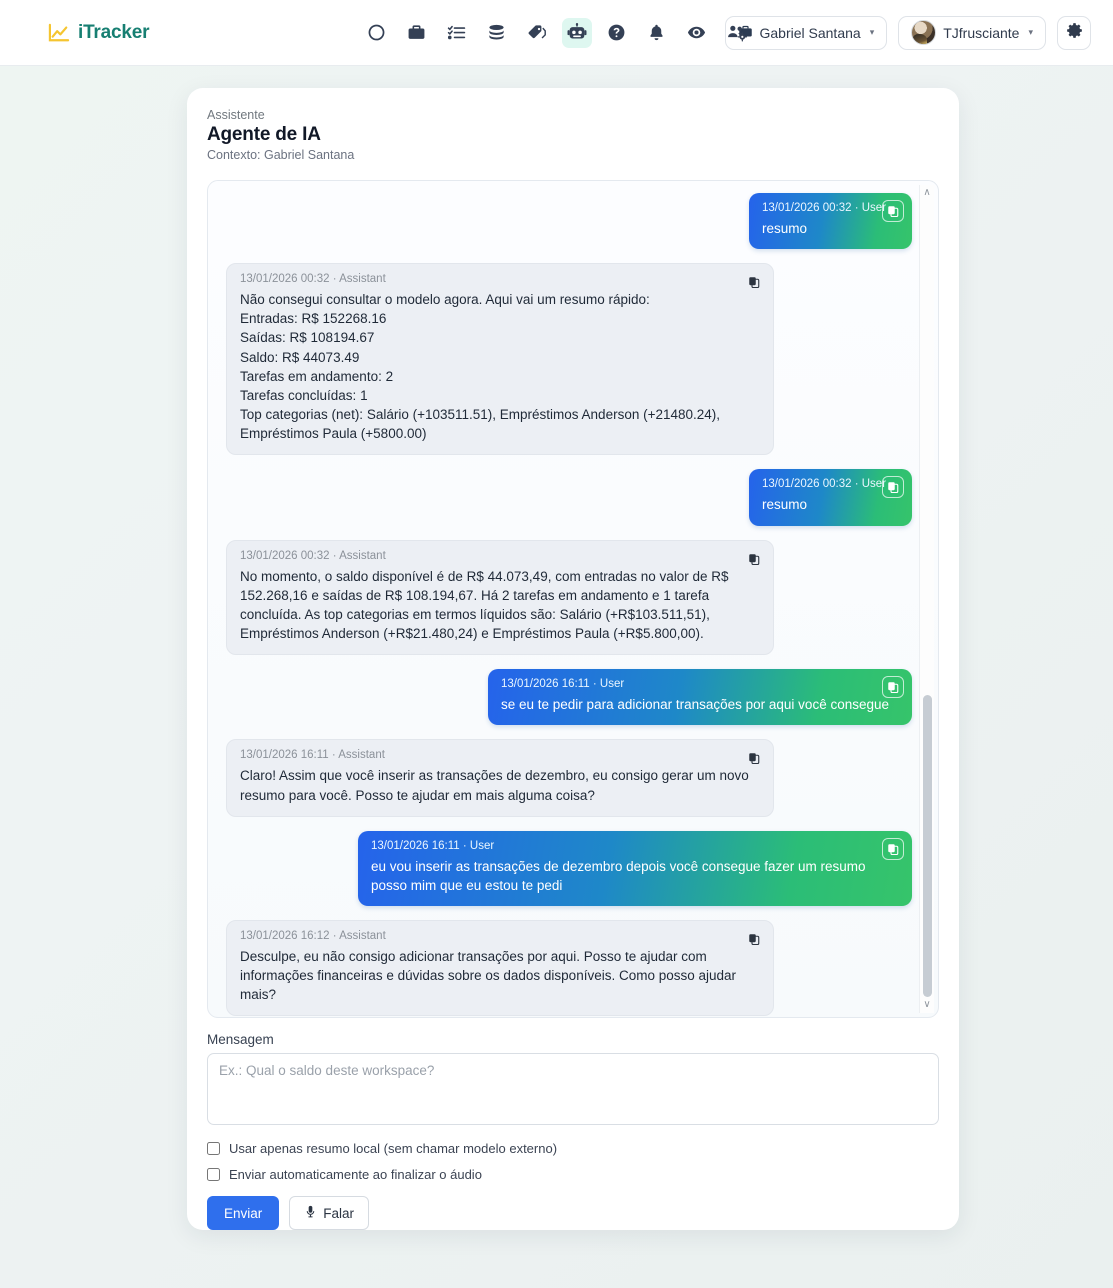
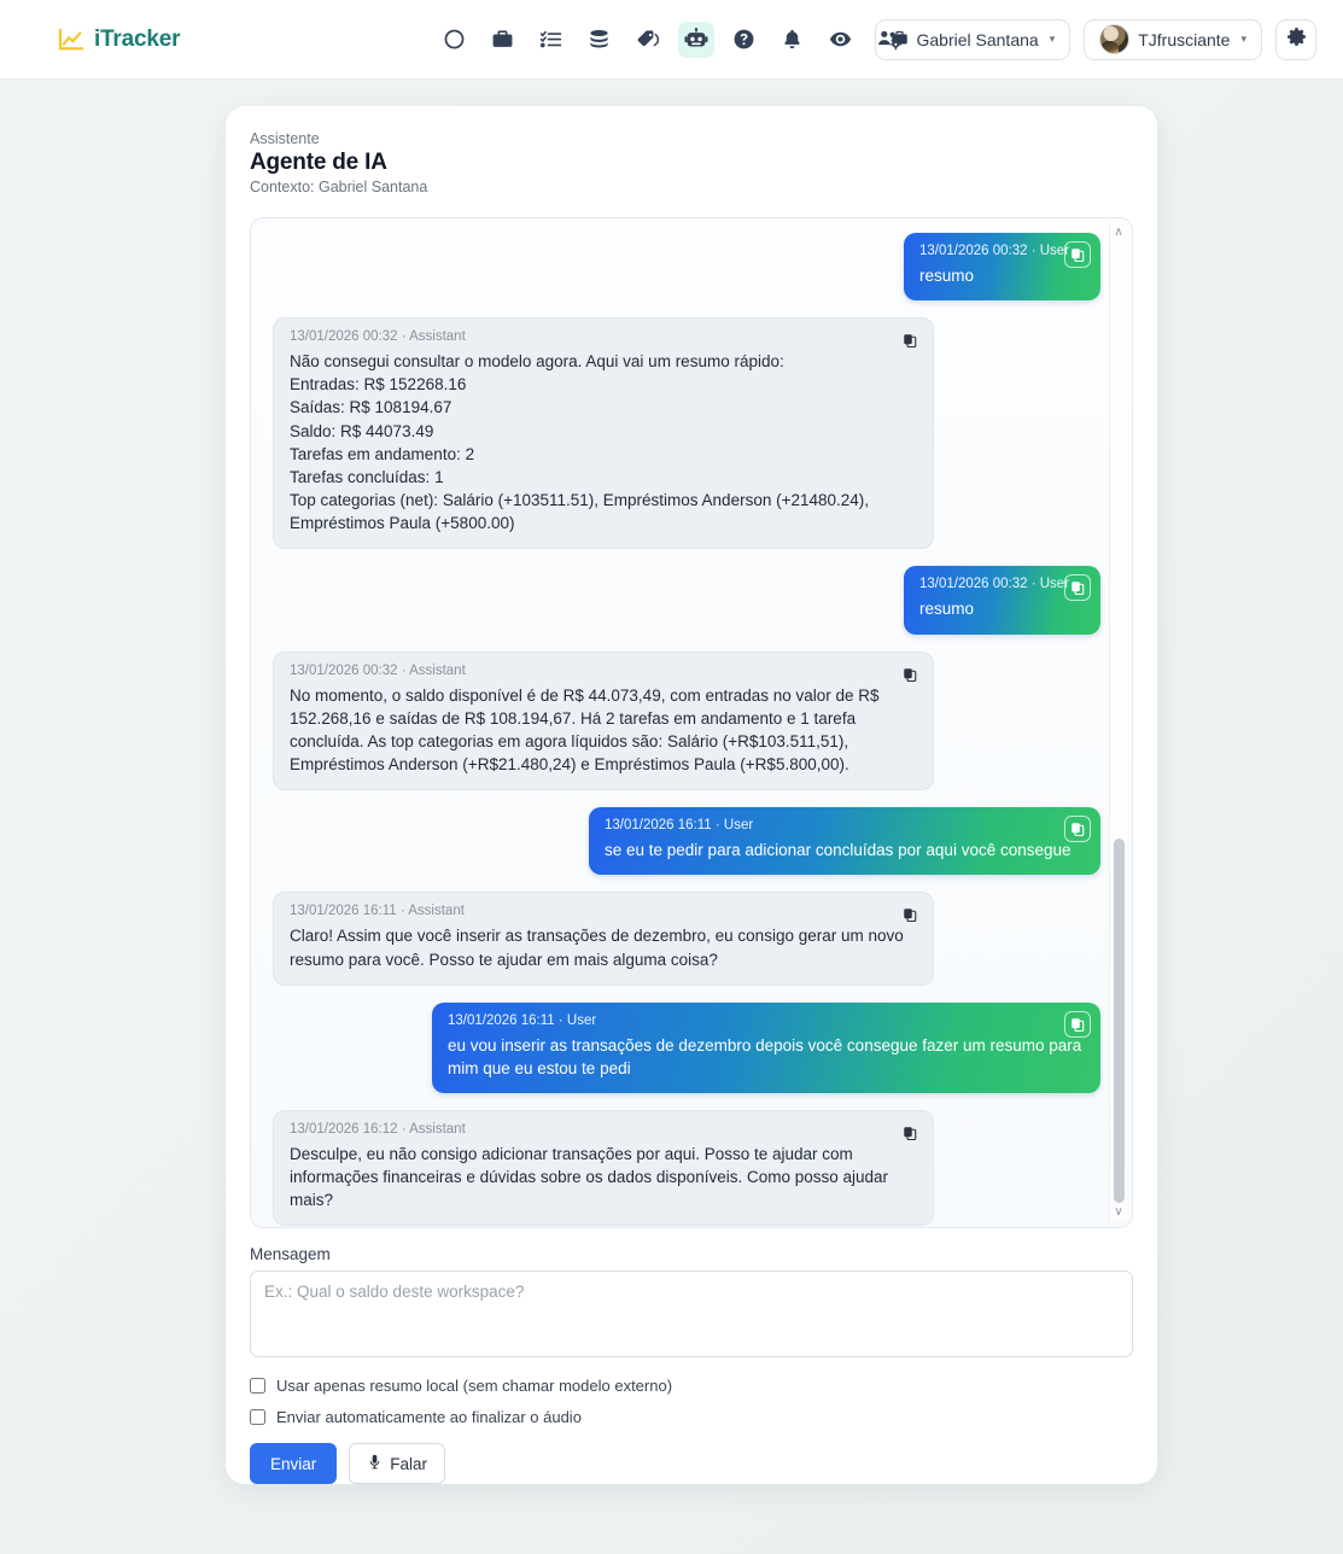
  iTracker
  Gabriel Santana
  ▾
  TJfrusciante
  ▾
  Assistente
  Agente de IA
  Contexto: Gabriel Santana
  13/01/2026 00:32 · User
  resumo
  13/01/2026 00:32 · Assistant
  Não consegui consultar o modelo agora. Aqui vai um resumo rápido:
  Entradas: R$ 152268.16
  Saídas: R$ 108194.67
  Saldo: R$ 44073.49
  Tarefas em andamento: 2
  Tarefas concluídas: 1
  Top categorias (net): Salário (+103511.51), Empréstimos Anderson (+21480.24), Empréstimos Paula (+5800.00)
  13/01/2026 00:32 · User
  resumo
  13/01/2026 00:32 · Assistant
- No momento, o saldo disponível é de R$ 44.073,49, com entradas no valor de R$ 152.268,16 e saídas de R$ 108.194,67. Há 2 tarefas em andamento e 1 tarefa concluída. As top categorias em termos líquidos são: Salário (+R$103.511,51), Empréstimos Anderson (+R$21.480,24) e Empréstimos Paula (+R$5.800,00).
+ No momento, o saldo disponível é de R$ 44.073,49, com entradas no valor de R$ 152.268,16 e saídas de R$ 108.194,67. Há 2 tarefas em andamento e 1 tarefa concluída. As top categorias em agora líquidos são: Salário (+R$103.511,51), Empréstimos Anderson (+R$21.480,24) e Empréstimos Paula (+R$5.800,00).
  13/01/2026 16:11 · User
- se eu te pedir para adicionar transações por aqui você consegue
+ se eu te pedir para adicionar concluídas por aqui você consegue
  13/01/2026 16:11 · Assistant
  Claro! Assim que você inserir as transações de dezembro, eu consigo gerar um novo resumo para você. Posso te ajudar em mais alguma coisa?
  13/01/2026 16:11 · User
- eu vou inserir as transações de dezembro depois você consegue fazer um resumo posso mim que eu estou te pedi
+ eu vou inserir as transações de dezembro depois você consegue fazer um resumo para mim que eu estou te pedi
  13/01/2026 16:12 · Assistant
  Desculpe, eu não consigo adicionar transações por aqui. Posso te ajudar com informações financeiras e dúvidas sobre os dados disponíveis. Como posso ajudar mais?
  ∧
  ∨
  Mensagem
  Ex.: Qual o saldo deste workspace?
  Usar apenas resumo local (sem chamar modelo externo)
  Enviar automaticamente ao finalizar o áudio
  Enviar
  Falar
